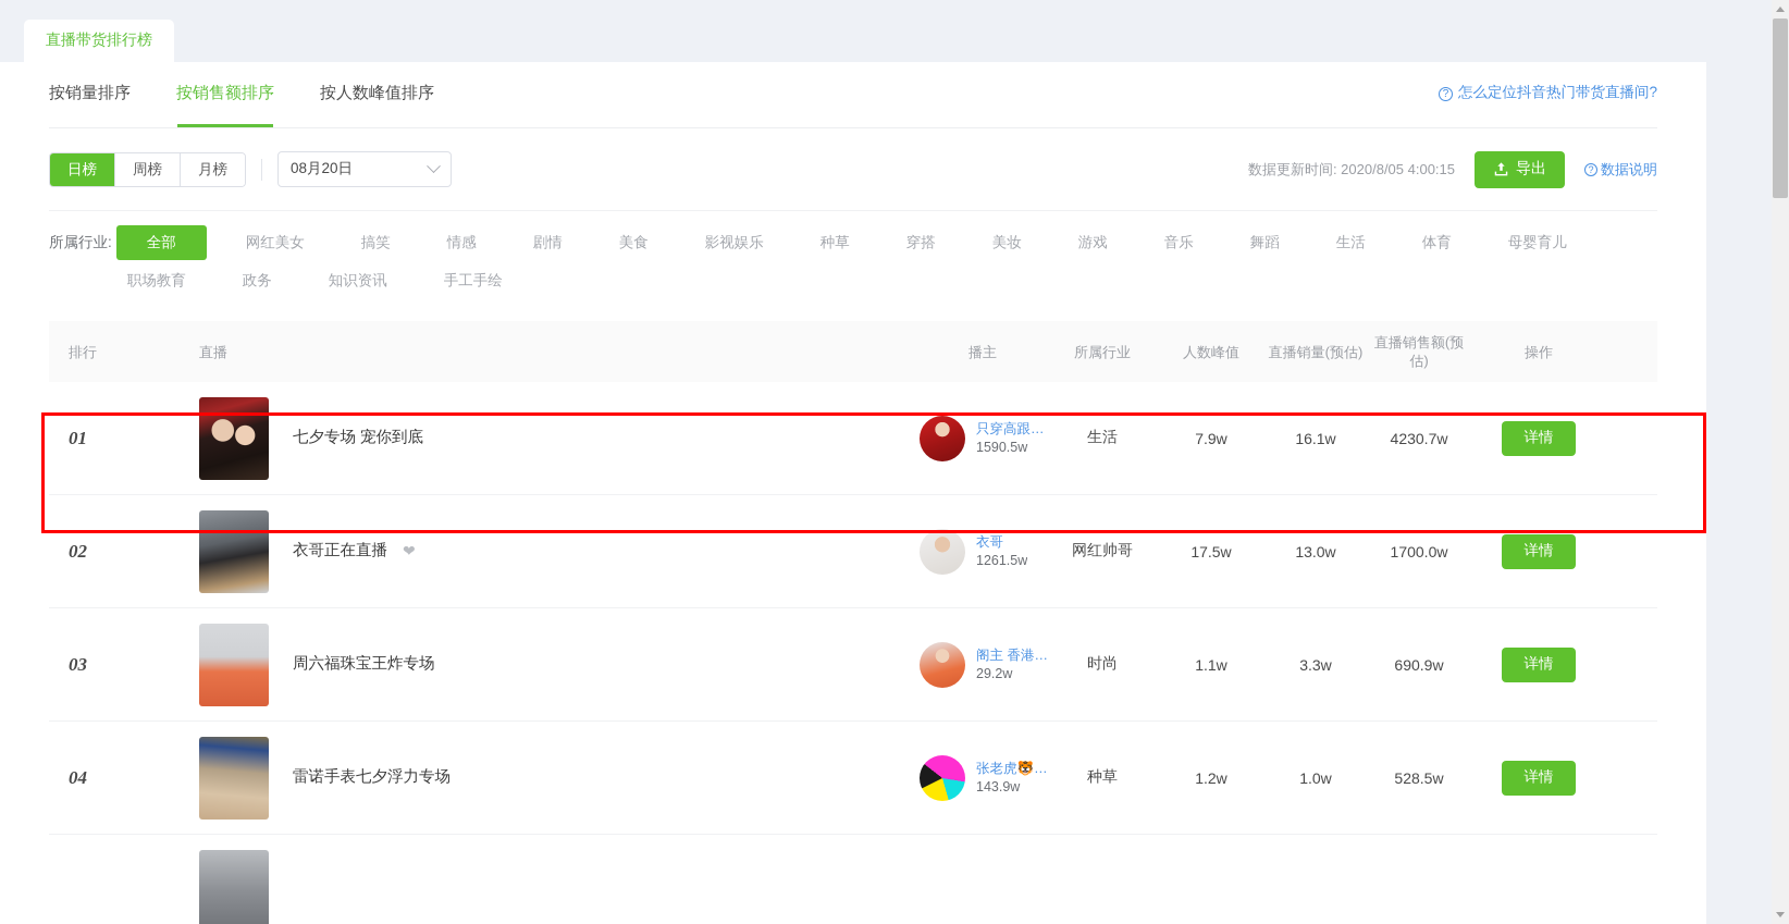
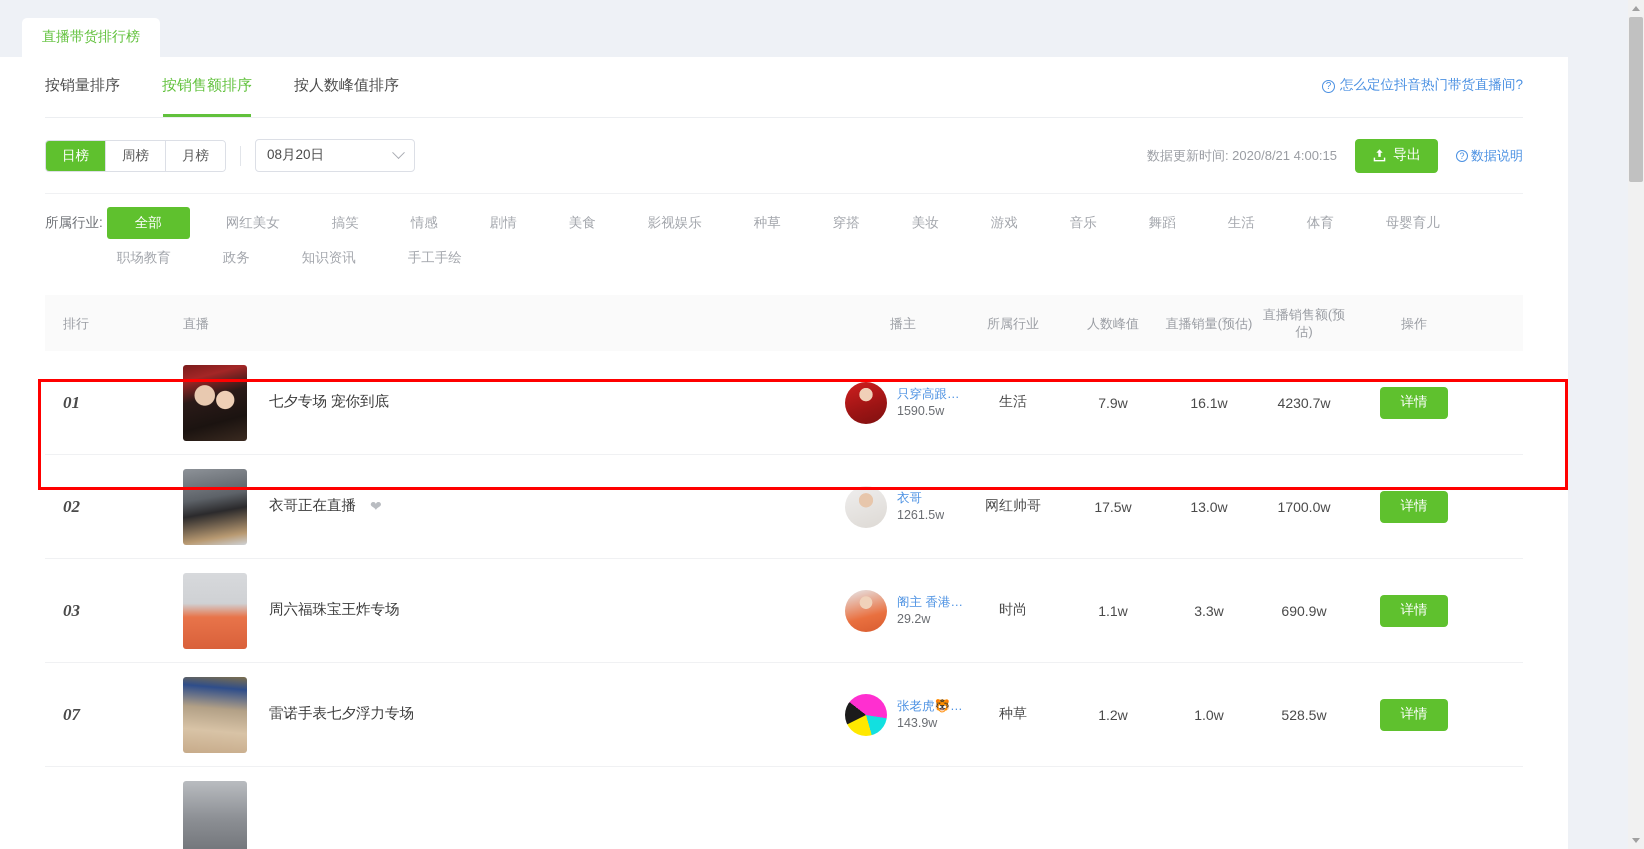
  直播带货排行榜
  按销量排序
  按销售额排序
  按人数峰值排序
  ?
  怎么定位抖音热门带货直播间?
  日榜
  周榜
  月榜
  08月20日
- 数据更新时间: 2020/8/05 4:00:15
+ 数据更新时间: 2020/8/21 4:00:15
  导出
  ?
  数据说明
  所属行业:
  全部
  网红美女
  搞笑
  情感
  剧情
  美食
  影视娱乐
  种草
  穿搭
  美妆
  游戏
  音乐
  舞蹈
  生活
  体育
  母婴育儿
  职场教育
  政务
  知识资讯
  手工手绘
  排行
  直播
  播主
  所属行业
  人数峰值
  直播销量(预估)
  直播销售额(预估)
  操作
  01
  七夕专场 宠你到底
  1590.5w
  生活
  7.9w
  16.1w
  4230.7w
  详情
  02
  衣哥正在直播
  ❤
  衣哥
  1261.5w
  网红帅哥
  17.5w
  13.0w
  1700.0w
  详情
  03
  周六福珠宝王炸专场
  29.2w
  时尚
  1.1w
  3.3w
  690.9w
  详情
- 04
+ 07
  雷诺手表七夕浮力专场
  143.9w
  种草
  1.2w
  1.0w
  528.5w
  详情
